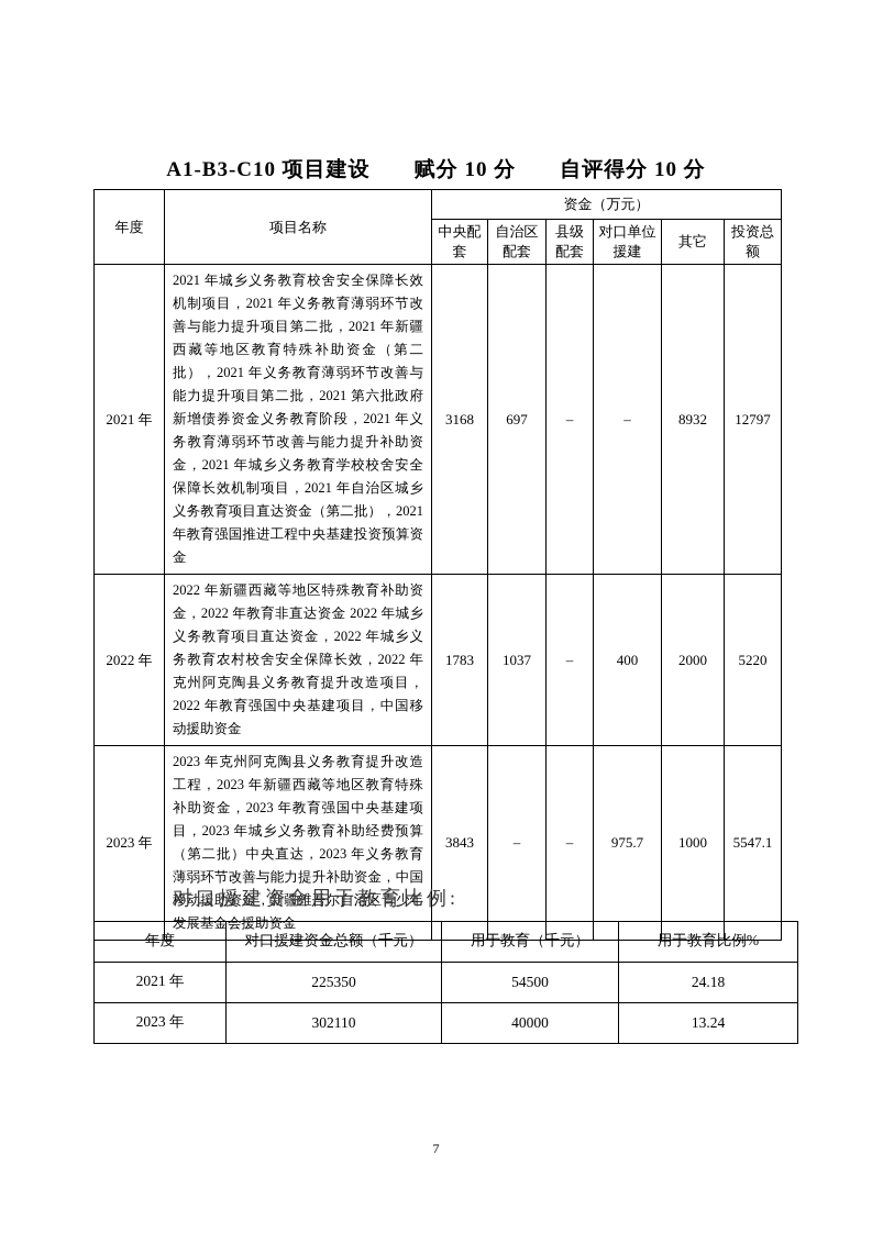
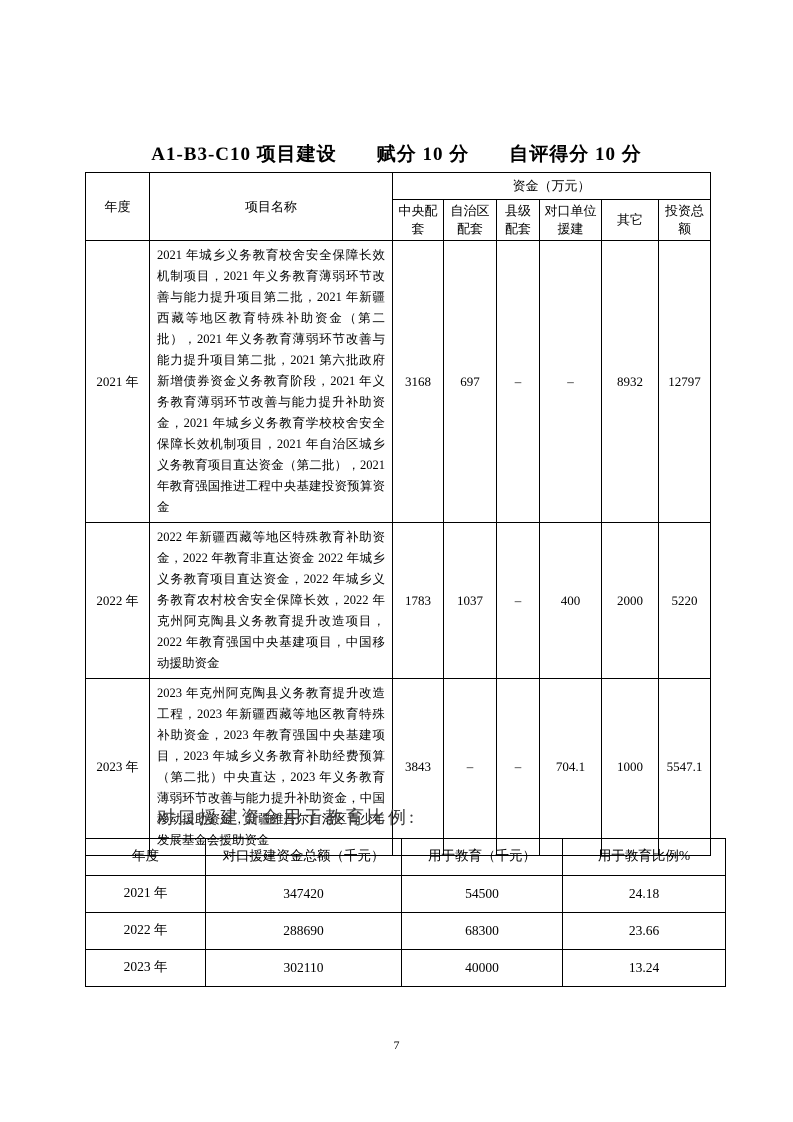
  A1-B3-C10 项目建设 赋分 10 分 自评得分 10 分
  年度	项目名称	资金（万元）
  中央配套	自治区配套	县级配套	对口单位援建	其它	投资总额
  2021 年	2021 年城乡义务教育校舍安全保障长效机制项目，2021 年义务教育薄弱环节改善与能力提升项目第二批，2021 年新疆西藏等地区教育特殊补助资金（第二批），2021 年义务教育薄弱环节改善与能力提升项目第二批，2021 第六批政府新增债券资金义务教育阶段，2021 年义务教育薄弱环节改善与能力提升补助资金，2021 年城乡义务教育学校校舍安全保障长效机制项目，2021 年自治区城乡义务教育项目直达资金（第二批），2021 年教育强国推进工程中央基建投资预算资金	3168	697	–	–	8932	12797
  2022 年	2022 年新疆西藏等地区特殊教育补助资金，2022 年教育非直达资金 2022 年城乡义务教育项目直达资金，2022 年城乡义务教育农村校舍安全保障长效，2022 年克州阿克陶县义务教育提升改造项目，2022 年教育强国中央基建项目，中国移动援助资金	1783	1037	–	400	2000	5220
- 2023 年	2023 年克州阿克陶县义务教育提升改造工程，2023 年新疆西藏等地区教育特殊补助资金，2023 年教育强国中央基建项目，2023 年城乡义务教育补助经费预算（第二批）中央直达，2023 年义务教育薄弱环节改善与能力提升补助资金，中国移动援助资金，新疆维吾尔自治区青少年发展基金会援助资金	3843	–	–	975.7	1000	5547.1
+ 2023 年	2023 年克州阿克陶县义务教育提升改造工程，2023 年新疆西藏等地区教育特殊补助资金，2023 年教育强国中央基建项目，2023 年城乡义务教育补助经费预算（第二批）中央直达，2023 年义务教育薄弱环节改善与能力提升补助资金，中国移动援助资金，新疆维吾尔自治区青少年发展基金会援助资金	3843	–	–	704.1	1000	5547.1
  对口援建资金用于教育比例:
  年度	对口援建资金总额（千元）	用于教育（千元）	用于教育比例%
- 2021 年	225350	54500	24.18
+ 2021 年	347420	54500	24.18
+ 2022 年	288690	68300	23.66
  2023 年	302110	40000	13.24
  7
